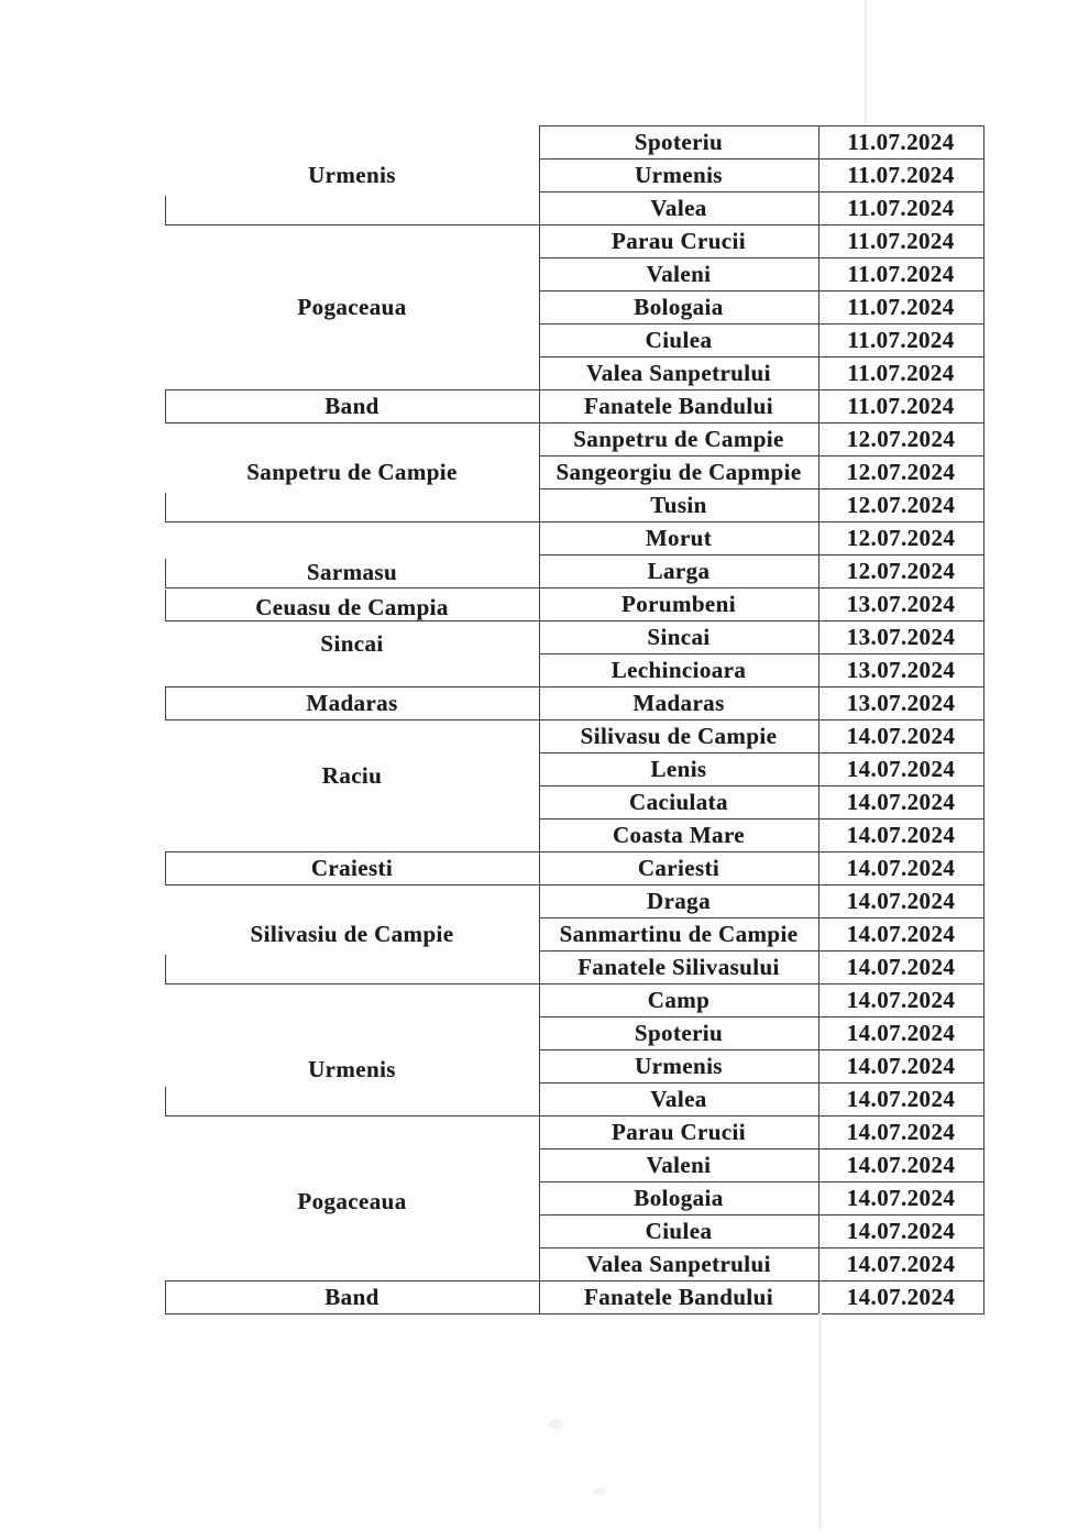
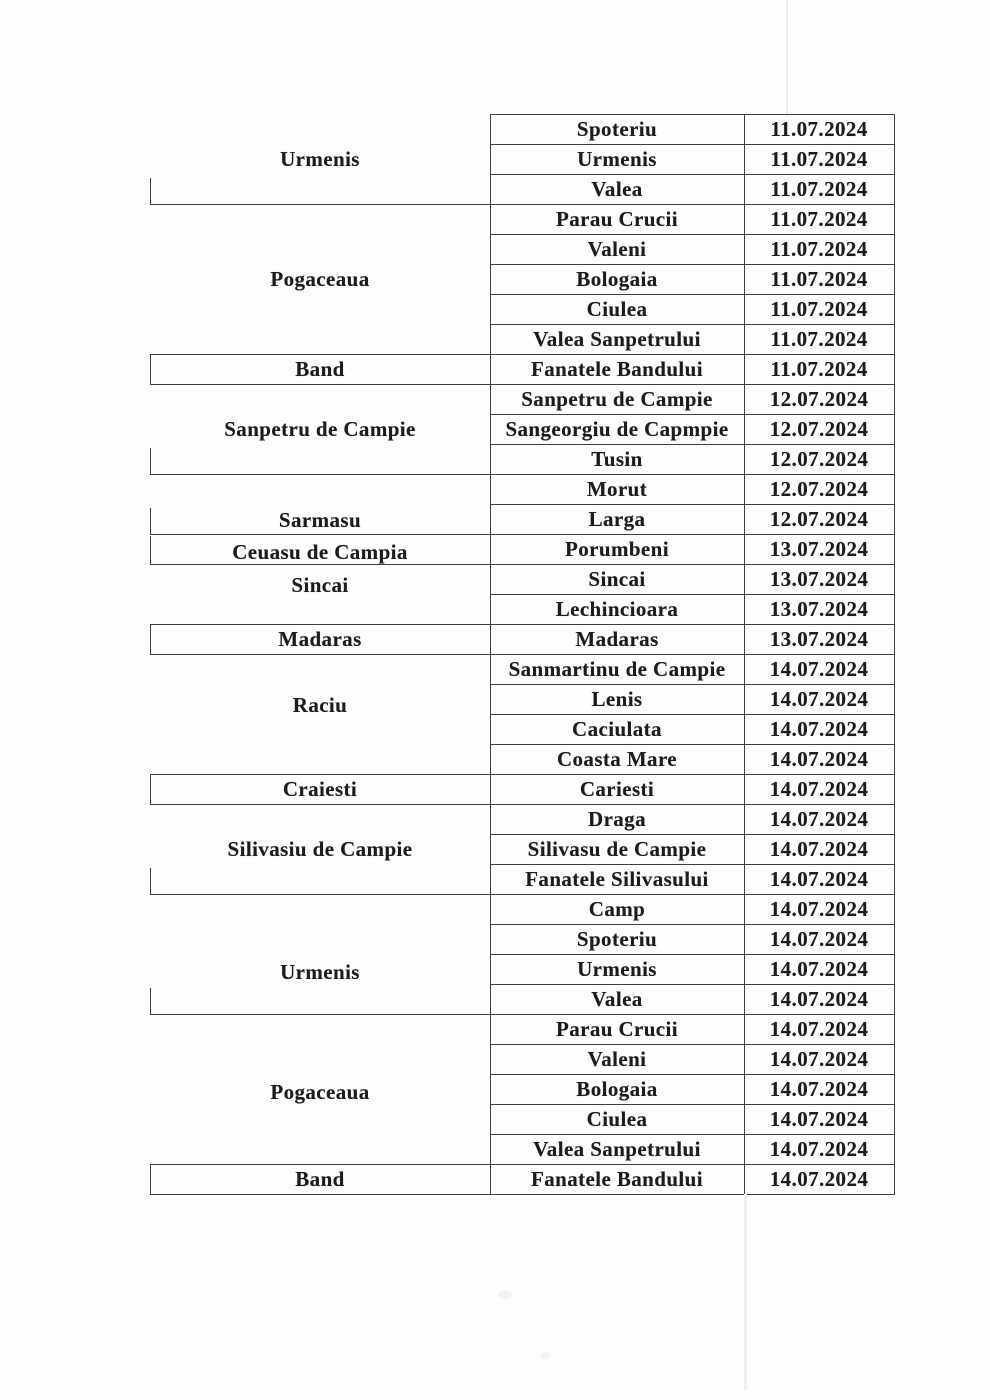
  Spoteriu
  11.07.2024
  Urmenis
  11.07.2024
  Valea
  11.07.2024
  Urmenis
  Parau Crucii
  11.07.2024
  Valeni
  11.07.2024
  Bologaia
  11.07.2024
  Ciulea
  11.07.2024
  Valea Sanpetrului
  11.07.2024
  Pogaceaua
  Fanatele Bandului
  11.07.2024
  Band
  Sanpetru de Campie
  12.07.2024
  Sangeorgiu de Capmpie
  12.07.2024
  Tusin
  12.07.2024
  Sanpetru de Campie
  Morut
  12.07.2024
  Larga
  12.07.2024
  Sarmasu
  Porumbeni
  13.07.2024
  Ceuasu de Campia
  Sincai
  13.07.2024
  Lechincioara
  13.07.2024
  Sincai
  Madaras
  13.07.2024
  Madaras
- Silivasu de Campie
+ Sanmartinu de Campie
  14.07.2024
  Lenis
  14.07.2024
  Caciulata
  14.07.2024
  Coasta Mare
  14.07.2024
  Raciu
  Cariesti
  14.07.2024
  Craiesti
  Draga
  14.07.2024
- Sanmartinu de Campie
+ Silivasu de Campie
  14.07.2024
  Fanatele Silivasului
  14.07.2024
  Silivasiu de Campie
  Camp
  14.07.2024
  Spoteriu
  14.07.2024
  Urmenis
  14.07.2024
  Valea
  14.07.2024
  Urmenis
  Parau Crucii
  14.07.2024
  Valeni
  14.07.2024
  Bologaia
  14.07.2024
  Ciulea
  14.07.2024
  Valea Sanpetrului
  14.07.2024
  Pogaceaua
  Fanatele Bandului
  14.07.2024
  Band
